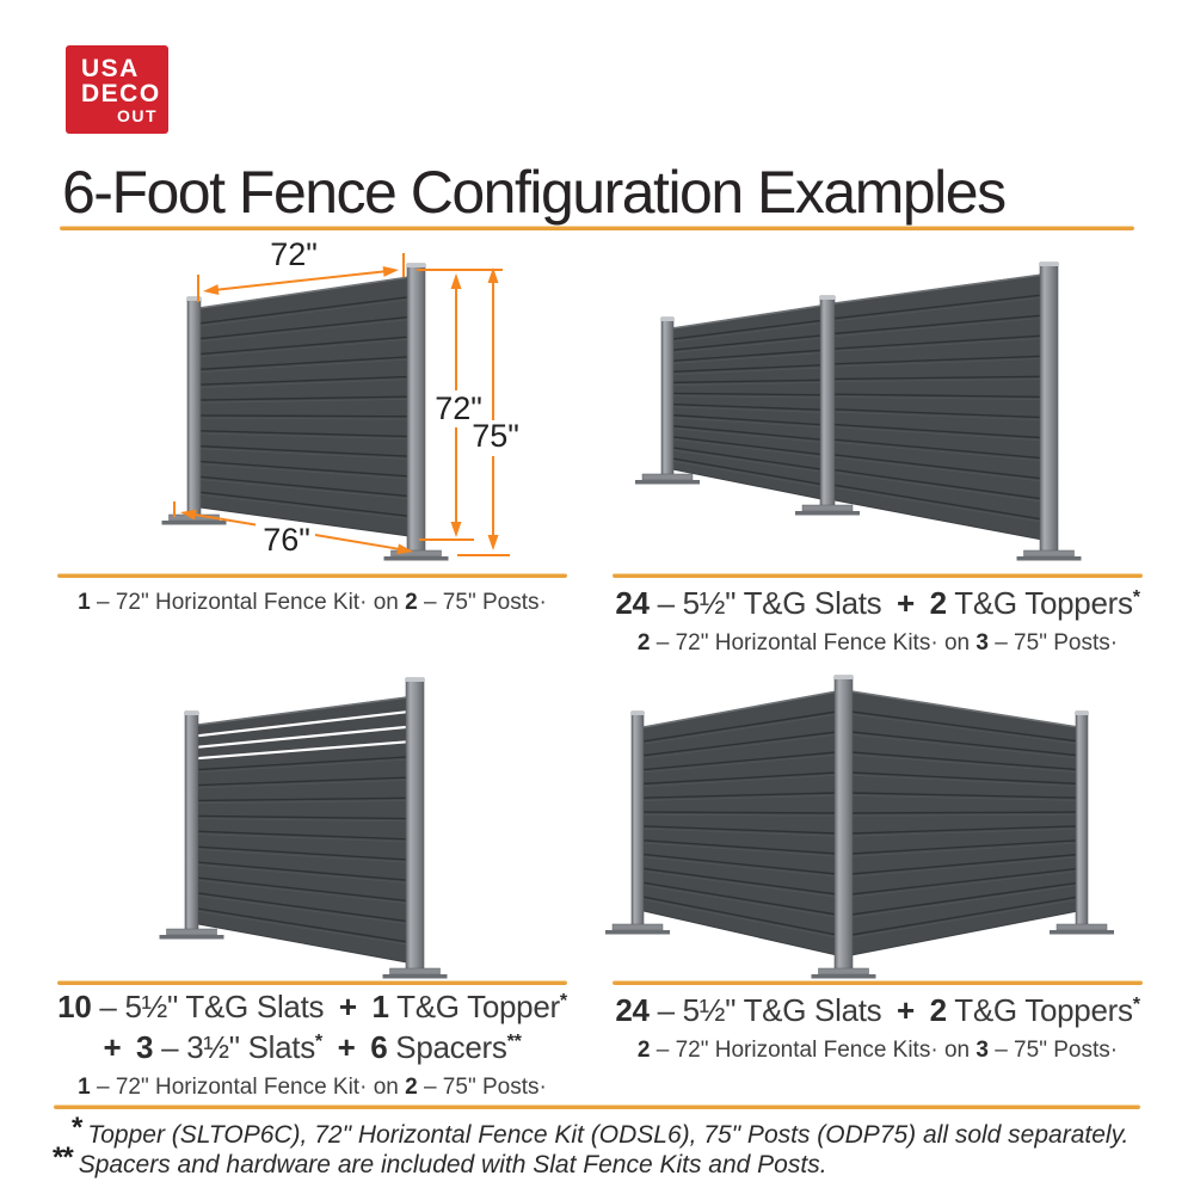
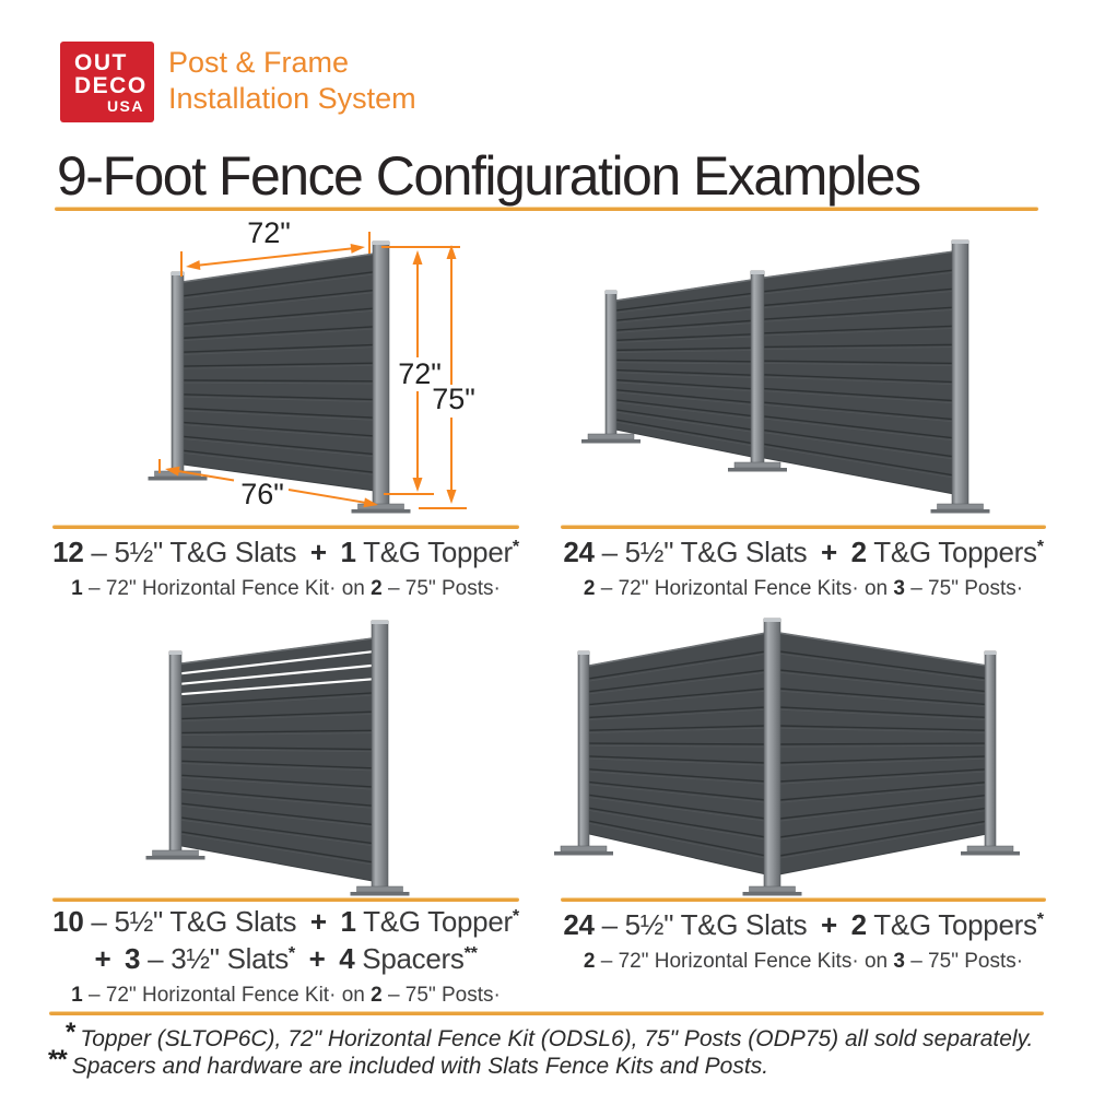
  72"
  72"
  75"
  76"
- USA
+ OUT
  DECO
- OUT
+ USA
+ Post & Frame
+ Installation System
- 6-Foot Fence Configuration Examples
+ 9-Foot Fence Configuration Examples
+ 12 – 5½" T&G Slats + 1 T&G Topper*
  1 – 72" Horizontal Fence Kit· on 2 – 75" Posts·
  24 – 5½" T&G Slats + 2 T&G Toppers*
  2 – 72" Horizontal Fence Kits· on 3 – 75" Posts·
  10 – 5½" T&G Slats + 1 T&G Topper*
- + 3 – 3½" Slats* + 6 Spacers**
+ + 3 – 3½" Slats* + 4 Spacers**
  1 – 72" Horizontal Fence Kit· on 2 – 75" Posts·
  24 – 5½" T&G Slats + 2 T&G Toppers*
  2 – 72" Horizontal Fence Kits· on 3 – 75" Posts·
  * Topper (SLTOP6C), 72" Horizontal Fence Kit (ODSL6), 75" Posts (ODP75) all sold separately.
- ** Spacers and hardware are included with Slat Fence Kits and Posts.
+ ** Spacers and hardware are included with Slats Fence Kits and Posts.
